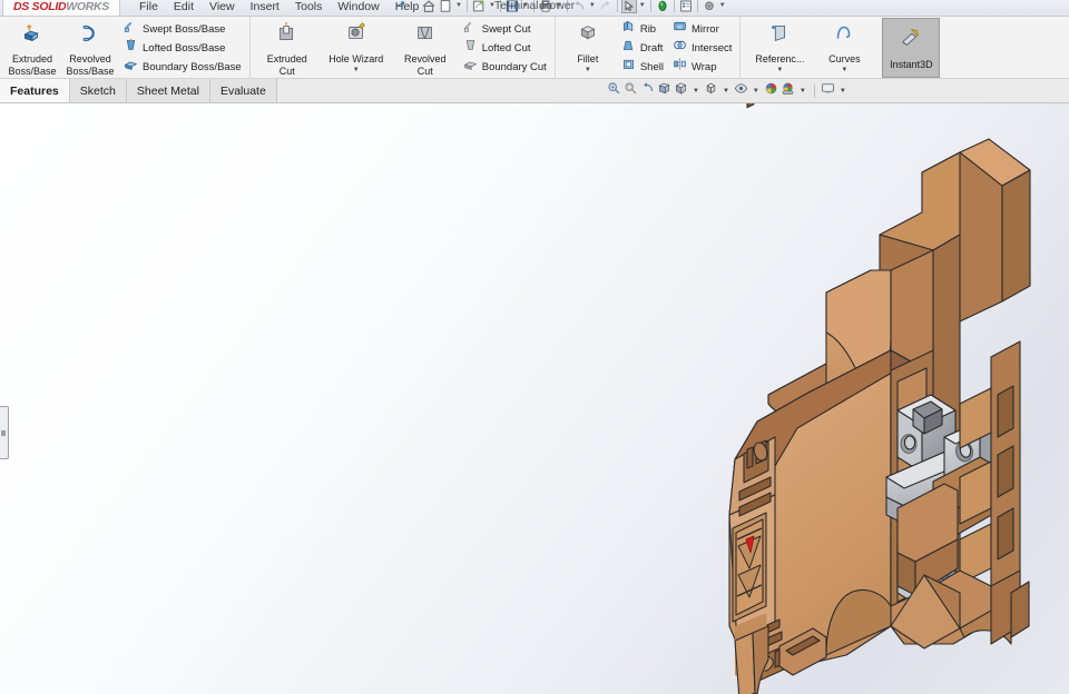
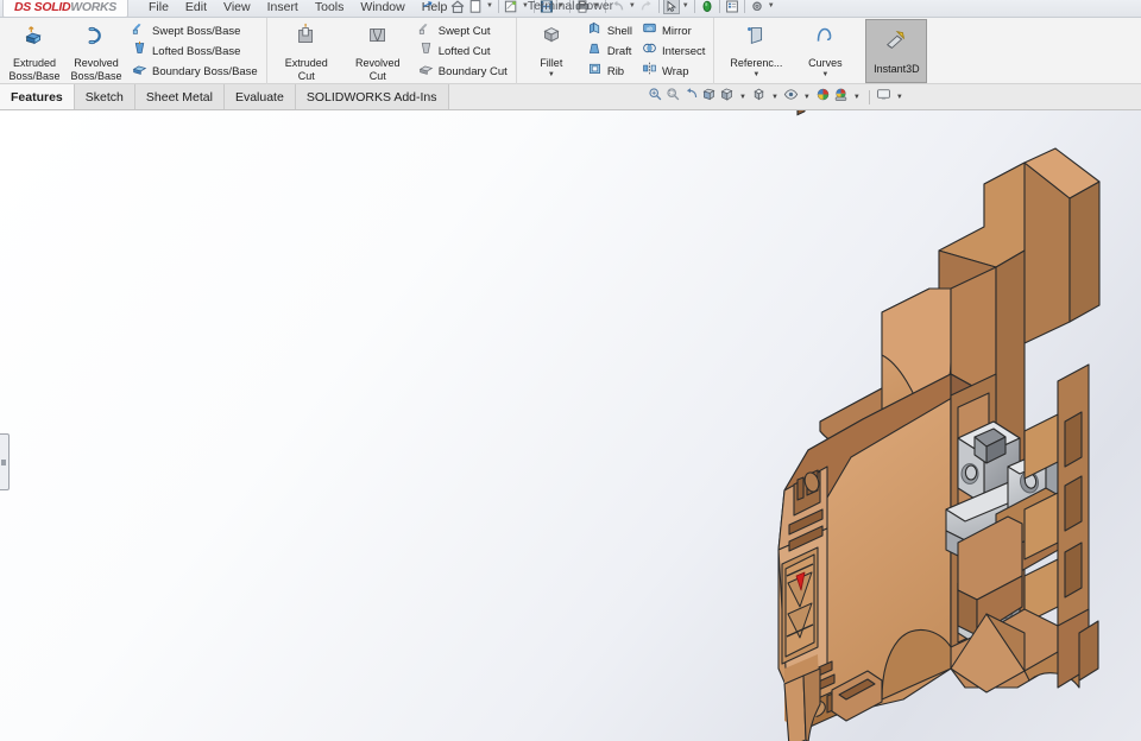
  DS SOLIDWORKS
  File
  Edit
  View
  Insert
  Tools
  Window
  Help
  Terminal Power
  Extruded
  Boss/Base
  Revolved
  Boss/Base
  Swept Boss/Base
  Lofted Boss/Base
  Boundary Boss/Base
  Extruded
  Cut
- Hole Wizard
  Revolved
  Cut
  Swept Cut
  Lofted Cut
  Boundary Cut
  Fillet
- Rib
+ Shell
  Draft
- Shell
+ Rib
  Mirror
  Intersect
  Wrap
  Referenc...
  Curves
  Instant3D
  Features
  Sketch
  Sheet Metal
  Evaluate
+ SOLIDWORKS Add-Ins
